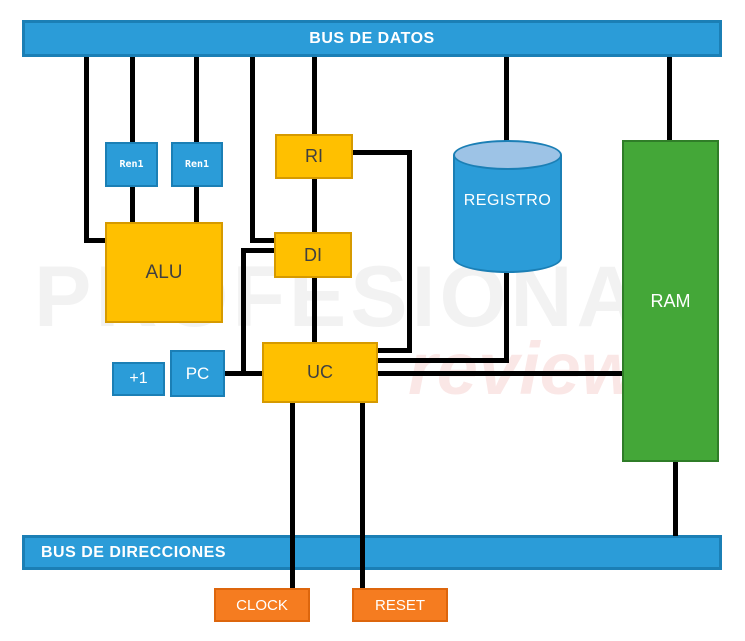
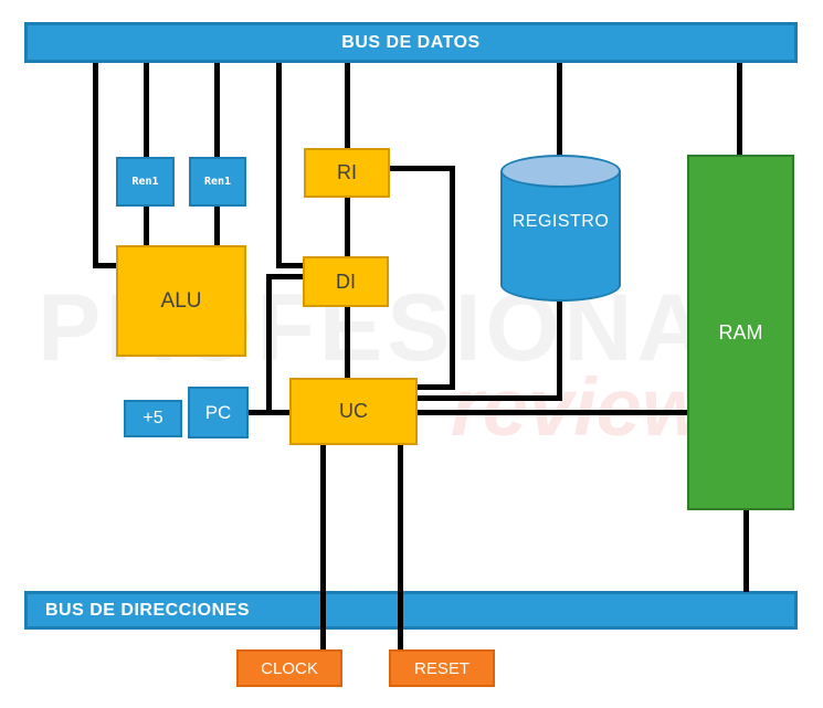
  PFESIONA
  review
  BUS DE DATOS
  BUS DE DIRECCIONES
  Ren1
  Ren1
  ALU
  RI
  DI
  UC
- +1
+ +5
  PC
  REGISTRO
  RAM
  CLOCK
  RESET
